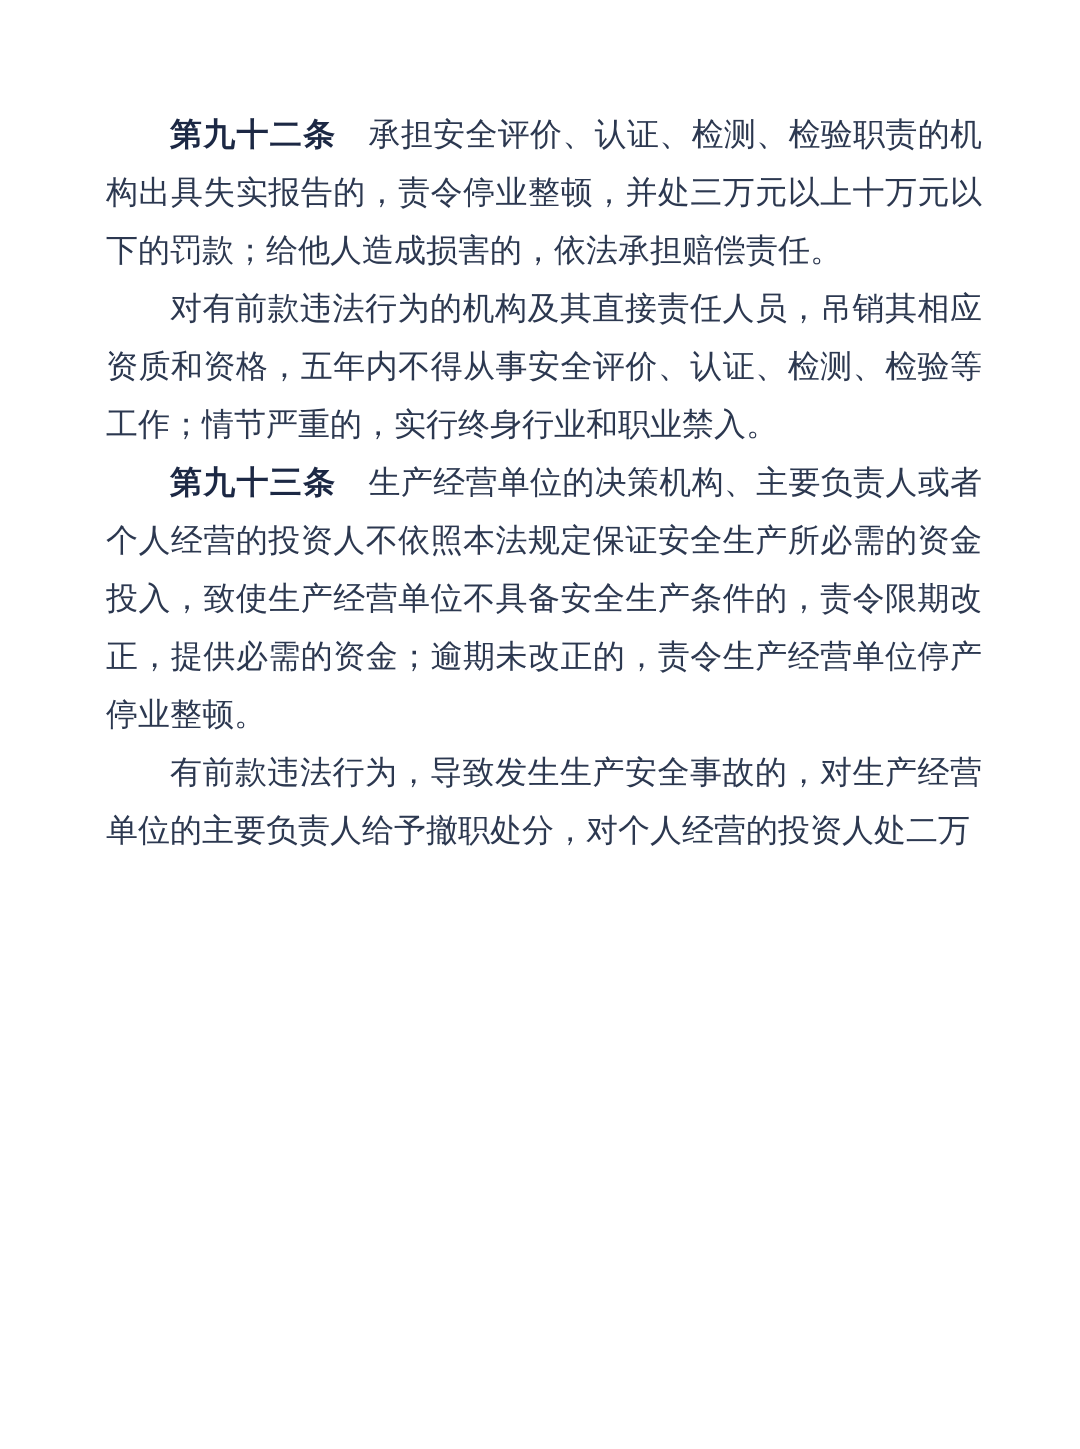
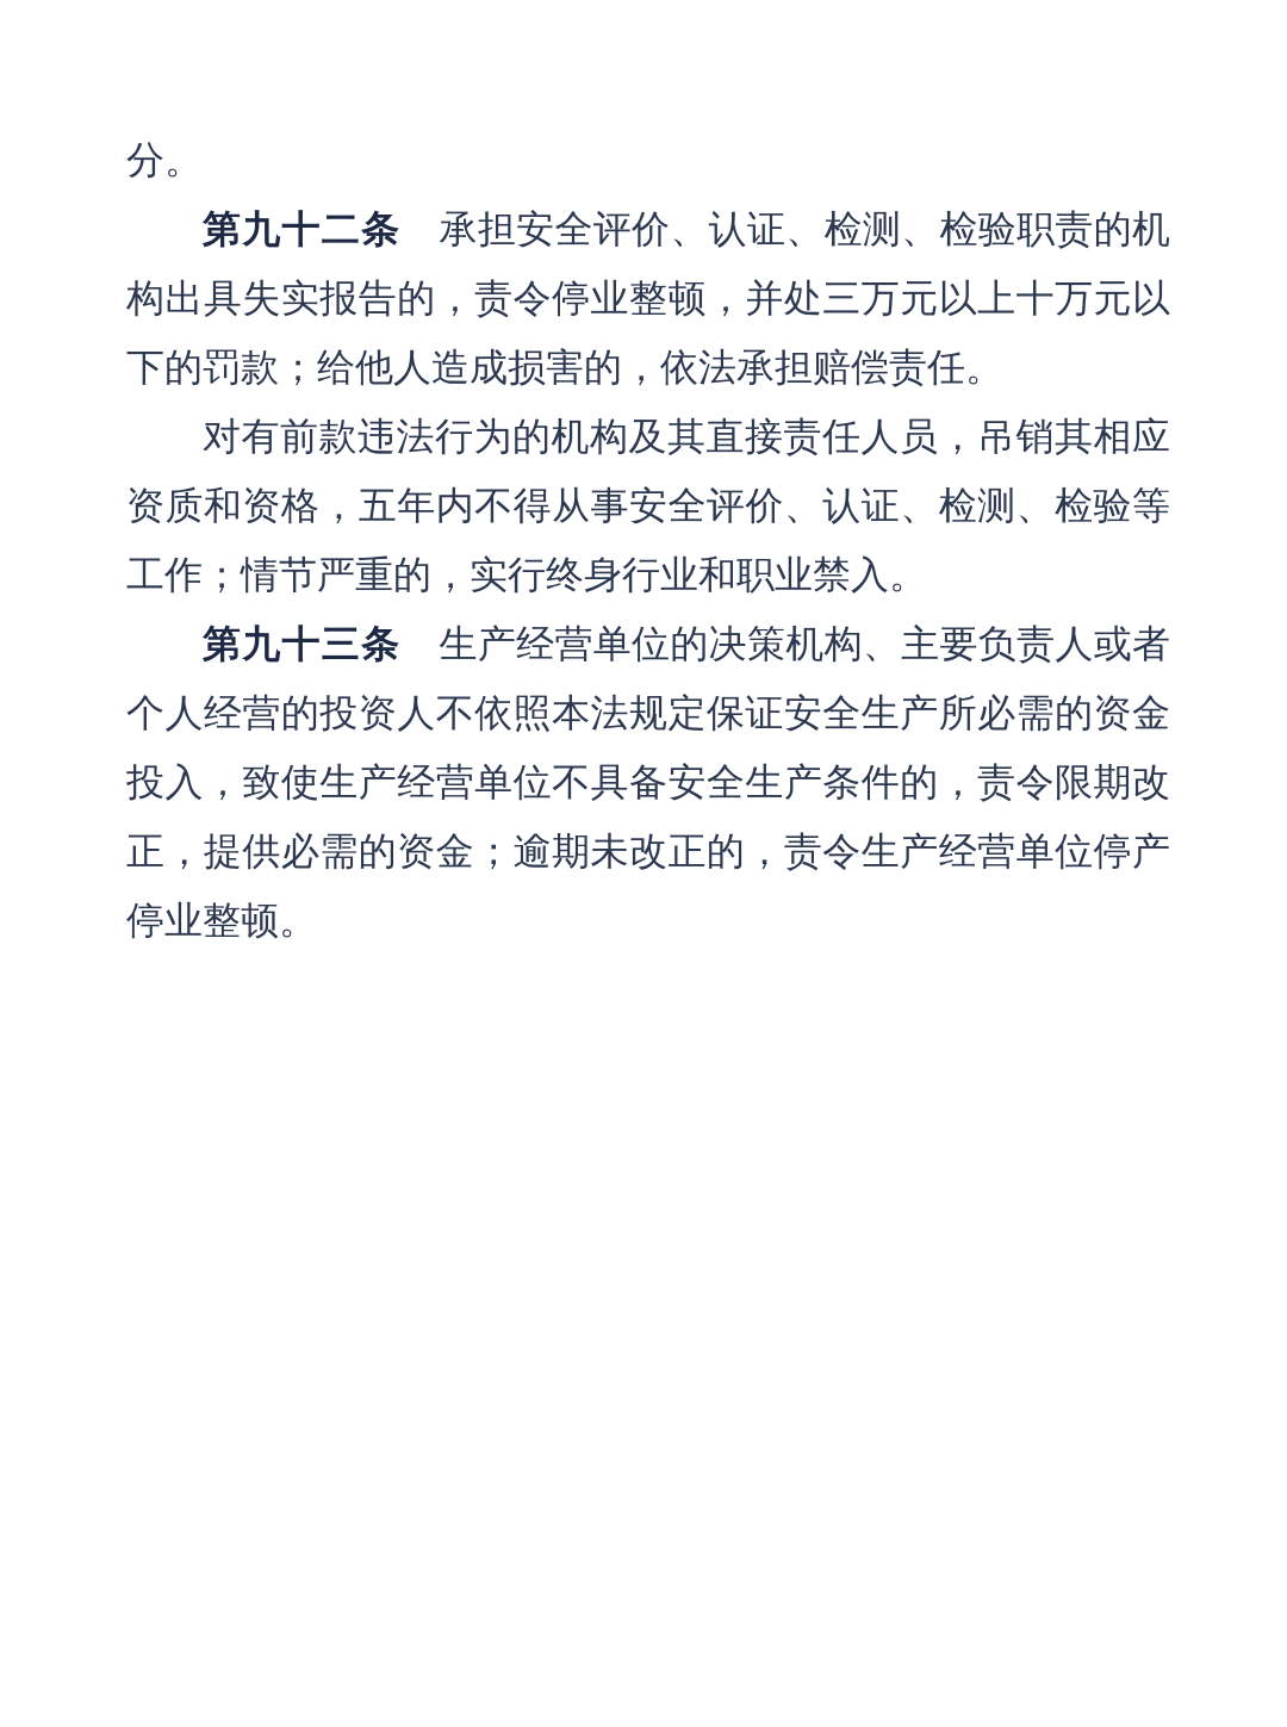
+ 分。
  第九十二条 承担安全评价、认证、检测、检验职责的机构出具失实报告的，责令停业整顿，并处三万元以上十万元以下的罚款；给他人造成损害的，依法承担赔偿责任。
  对有前款违法行为的机构及其直接责任人员，吊销其相应资质和资格，五年内不得从事安全评价、认证、检测、检验等工作；情节严重的，实行终身行业和职业禁入。
  第九十三条 生产经营单位的决策机构、主要负责人或者个人经营的投资人不依照本法规定保证安全生产所必需的资金投入，致使生产经营单位不具备安全生产条件的，责令限期改正，提供必需的资金；逾期未改正的，责令生产经营单位停产停业整顿。
- 有前款违法行为，导致发生生产安全事故的，对生产经营单位的主要负责人给予撤职处分，对个人经营的投资人处二万
